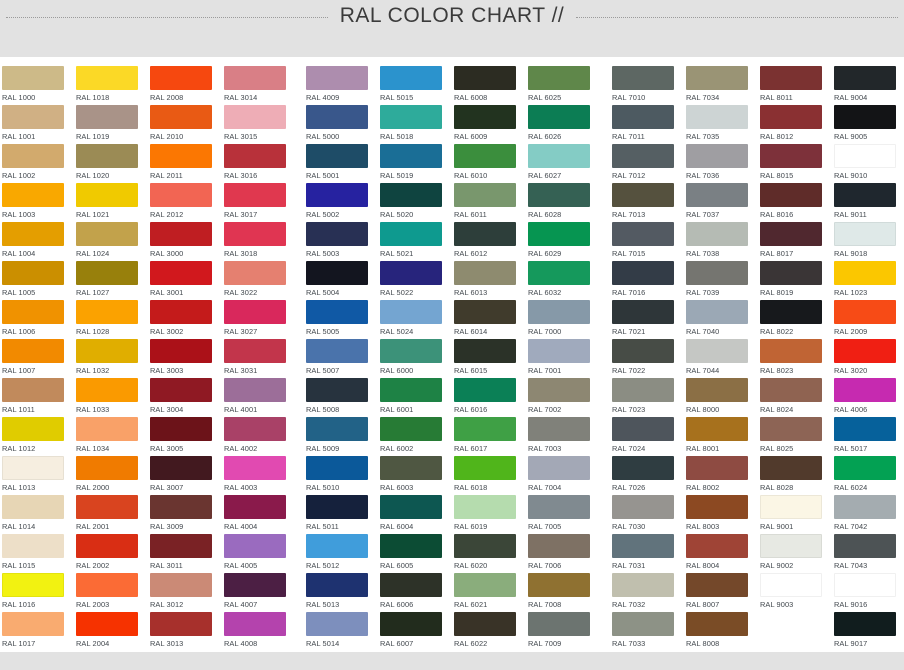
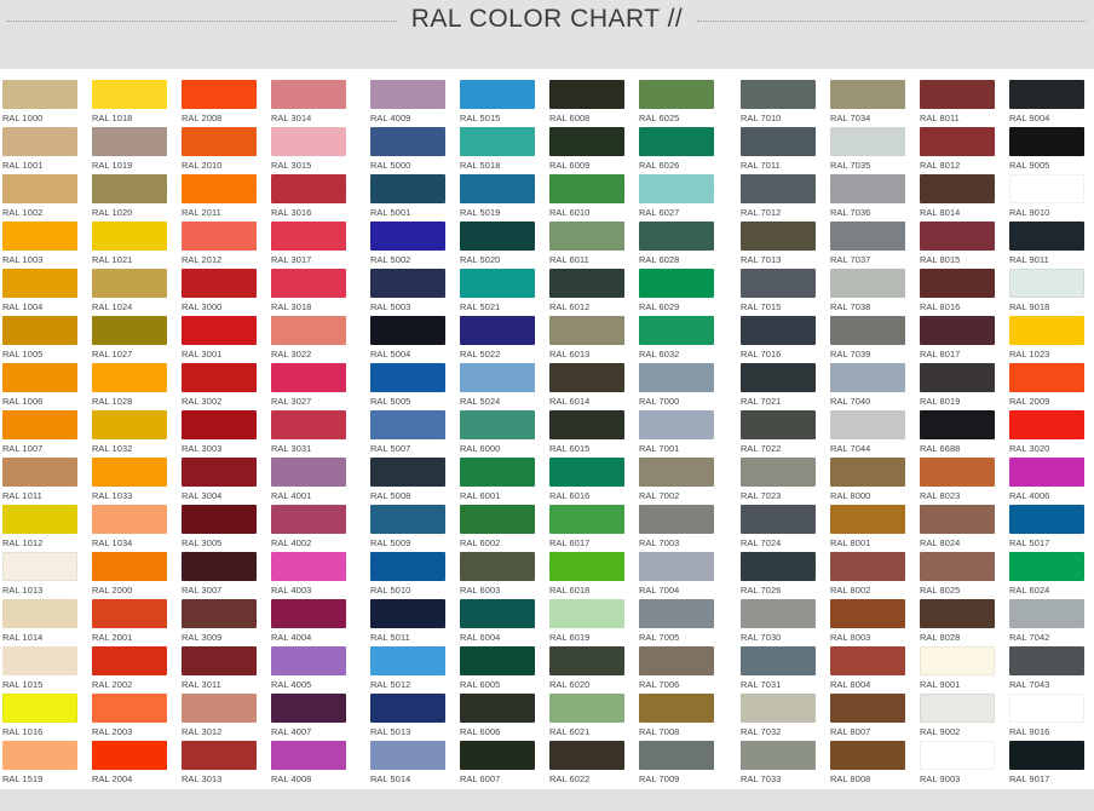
  RAL COLOR CHART //
  RAL 1000
  RAL 1001
  RAL 1002
  RAL 1003
  RAL 1004
  RAL 1005
  RAL 1006
  RAL 1007
  RAL 1011
  RAL 1012
  RAL 1013
  RAL 1014
  RAL 1015
  RAL 1016
- RAL 1017
+ RAL 1519
  RAL 1018
  RAL 1019
  RAL 1020
  RAL 1021
  RAL 1024
  RAL 1027
  RAL 1028
  RAL 1032
  RAL 1033
  RAL 1034
  RAL 2000
  RAL 2001
  RAL 2002
  RAL 2003
  RAL 2004
  RAL 2008
  RAL 2010
  RAL 2011
  RAL 2012
  RAL 3000
  RAL 3001
  RAL 3002
  RAL 3003
  RAL 3004
  RAL 3005
  RAL 3007
  RAL 3009
  RAL 3011
  RAL 3012
  RAL 3013
  RAL 3014
  RAL 3015
  RAL 3016
  RAL 3017
  RAL 3018
  RAL 3022
  RAL 3027
  RAL 3031
  RAL 4001
  RAL 4002
  RAL 4003
  RAL 4004
  RAL 4005
  RAL 4007
  RAL 4008
  RAL 4009
  RAL 5000
  RAL 5001
  RAL 5002
  RAL 5003
  RAL 5004
  RAL 5005
  RAL 5007
  RAL 5008
  RAL 5009
  RAL 5010
  RAL 5011
  RAL 5012
  RAL 5013
  RAL 5014
  RAL 5015
  RAL 5018
  RAL 5019
  RAL 5020
  RAL 5021
  RAL 5022
  RAL 5024
  RAL 6000
  RAL 6001
  RAL 6002
  RAL 6003
  RAL 6004
  RAL 6005
  RAL 6006
  RAL 6007
  RAL 6008
  RAL 6009
  RAL 6010
  RAL 6011
  RAL 6012
  RAL 6013
  RAL 6014
  RAL 6015
  RAL 6016
  RAL 6017
  RAL 6018
  RAL 6019
  RAL 6020
  RAL 6021
  RAL 6022
  RAL 6025
  RAL 6026
  RAL 6027
  RAL 6028
  RAL 6029
  RAL 6032
  RAL 7000
  RAL 7001
  RAL 7002
  RAL 7003
  RAL 7004
  RAL 7005
  RAL 7006
  RAL 7008
  RAL 7009
  RAL 7010
  RAL 7011
  RAL 7012
  RAL 7013
  RAL 7015
  RAL 7016
  RAL 7021
  RAL 7022
  RAL 7023
  RAL 7024
  RAL 7026
  RAL 7030
  RAL 7031
  RAL 7032
  RAL 7033
  RAL 7034
  RAL 7035
  RAL 7036
  RAL 7037
  RAL 7038
  RAL 7039
  RAL 7040
  RAL 7044
  RAL 8000
  RAL 8001
  RAL 8002
  RAL 8003
  RAL 8004
  RAL 8007
  RAL 8008
  RAL 8011
  RAL 8012
+ RAL 8014
  RAL 8015
  RAL 8016
  RAL 8017
  RAL 8019
- RAL 8022
+ RAL 6688
  RAL 8023
  RAL 8024
  RAL 8025
  RAL 8028
  RAL 9001
  RAL 9002
  RAL 9003
  RAL 9004
  RAL 9005
  RAL 9010
  RAL 9011
  RAL 9018
  RAL 1023
  RAL 2009
  RAL 3020
  RAL 4006
  RAL 5017
  RAL 6024
  RAL 7042
  RAL 7043
  RAL 9016
  RAL 9017
